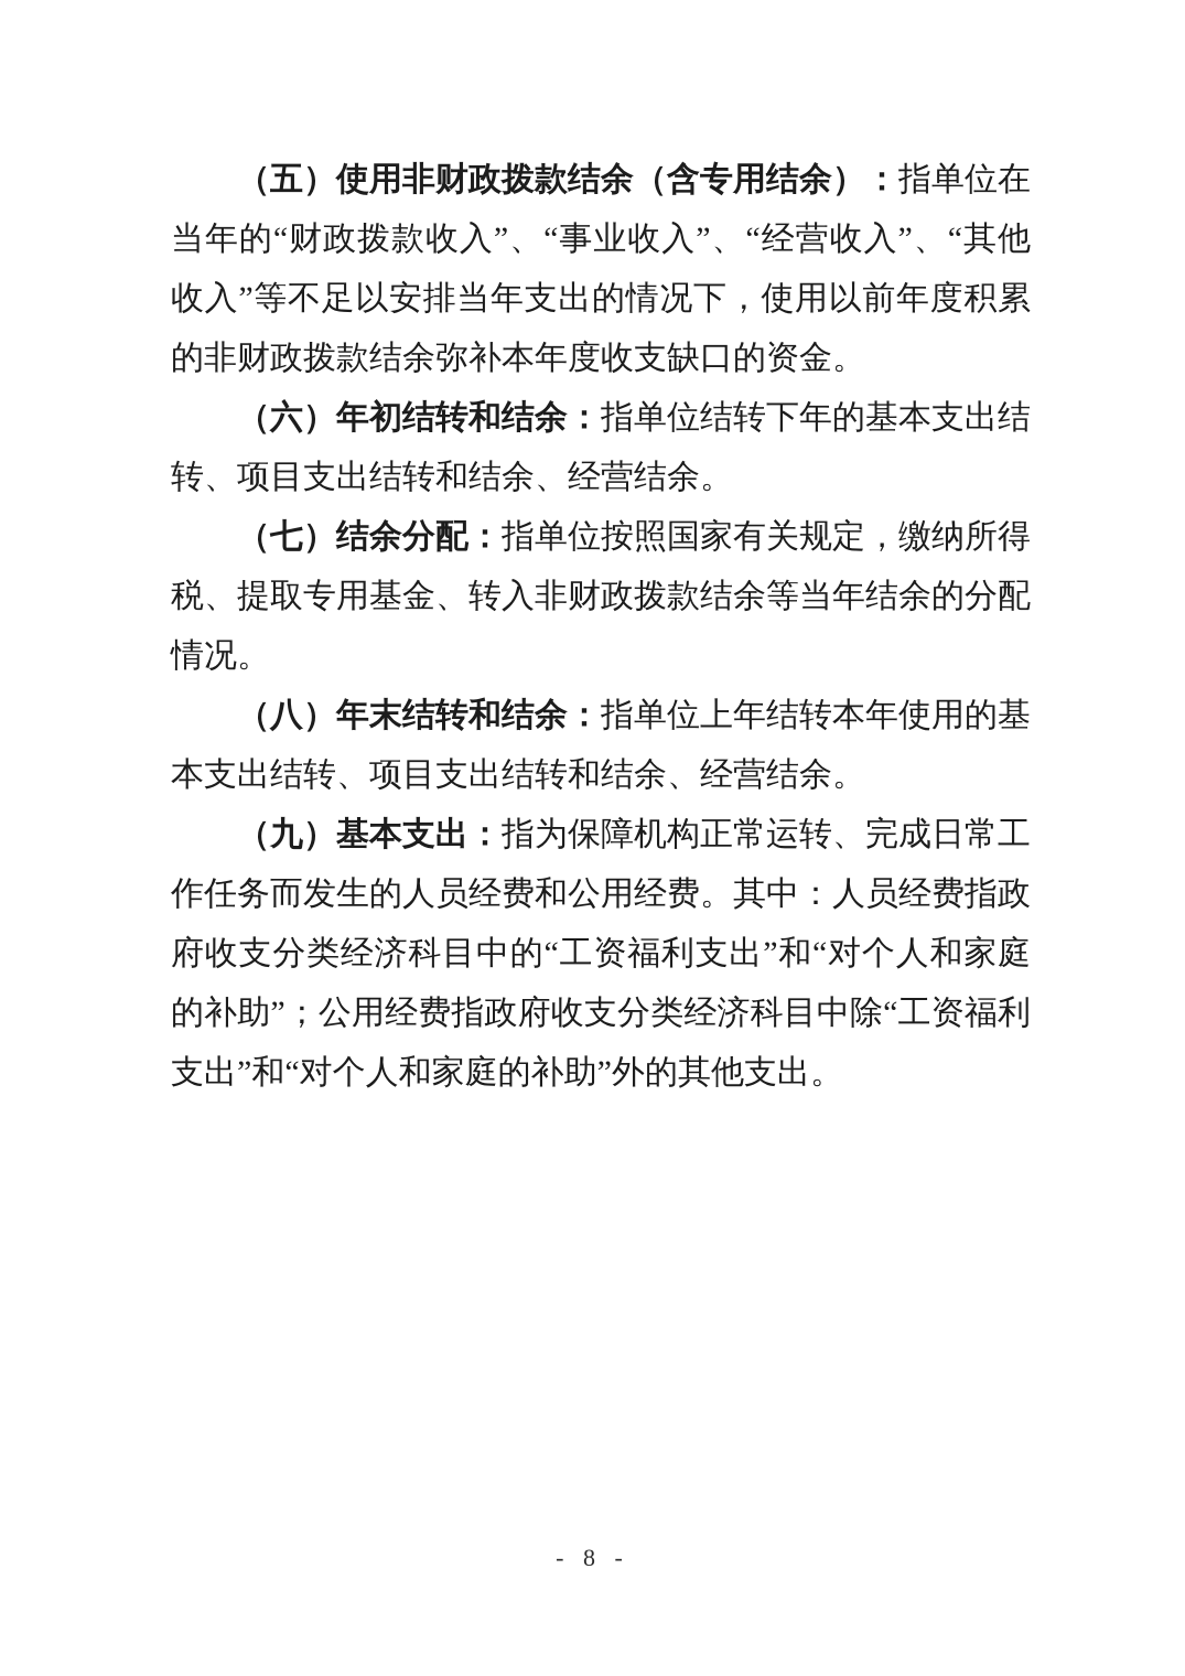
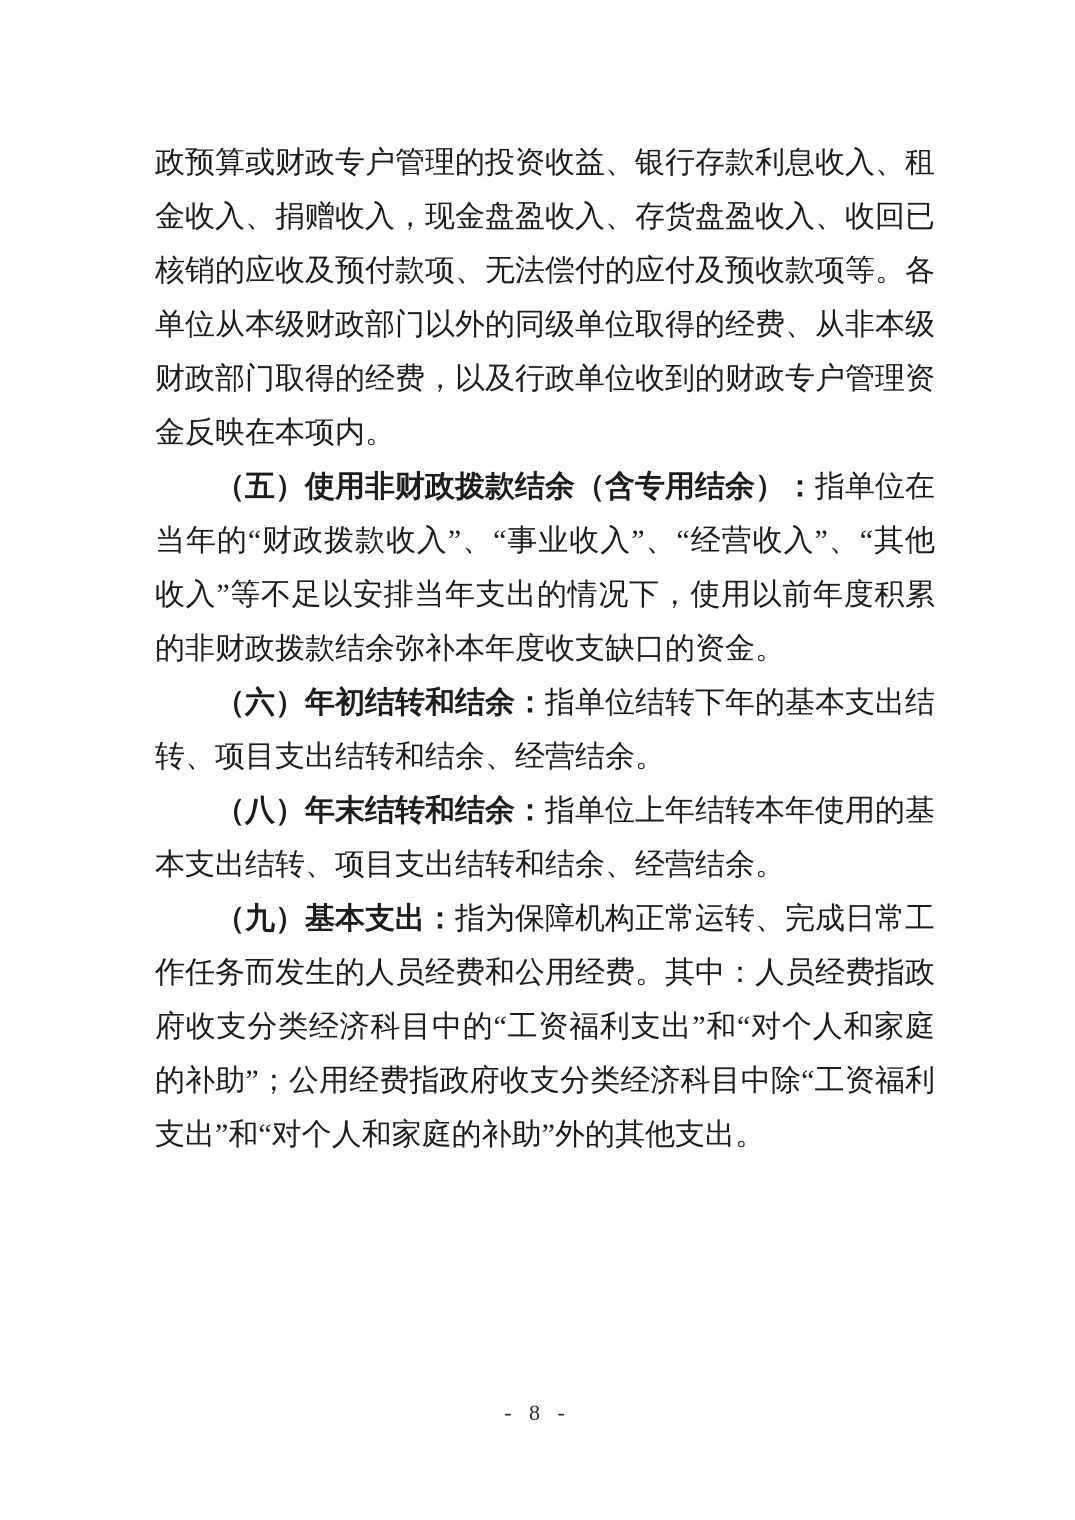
+ 政预算或财政专户管理的投资收益、银行存款利息收入、租金收入、捐赠收入，现金盘盈收入、存货盘盈收入、收回已核销的应收及预付款项、无法偿付的应付及预收款项等。各单位从本级财政部门以外的同级单位取得的经费、从非本级财政部门取得的经费，以及行政单位收到的财政专户管理资金反映在本项内。
  （五）使用非财政拨款结余（含专用结余）：指单位在当年的“财政拨款收入”、“事业收入”、“经营收入”、“其他收入”等不足以安排当年支出的情况下，使用以前年度积累的非财政拨款结余弥补本年度收支缺口的资金。
  （六）年初结转和结余：指单位结转下年的基本支出结转、项目支出结转和结余、经营结余。
- （七）结余分配：指单位按照国家有关规定，缴纳所得税、提取专用基金、转入非财政拨款结余等当年结余的分配情况。
  （八）年末结转和结余：指单位上年结转本年使用的基本支出结转、项目支出结转和结余、经营结余。
  （九）基本支出：指为保障机构正常运转、完成日常工作任务而发生的人员经费和公用经费。其中：人员经费指政府收支分类经济科目中的“工资福利支出”和“对个人和家庭的补助”；公用经费指政府收支分类经济科目中除“工资福利支出”和“对个人和家庭的补助”外的其他支出。
  - 8 -
